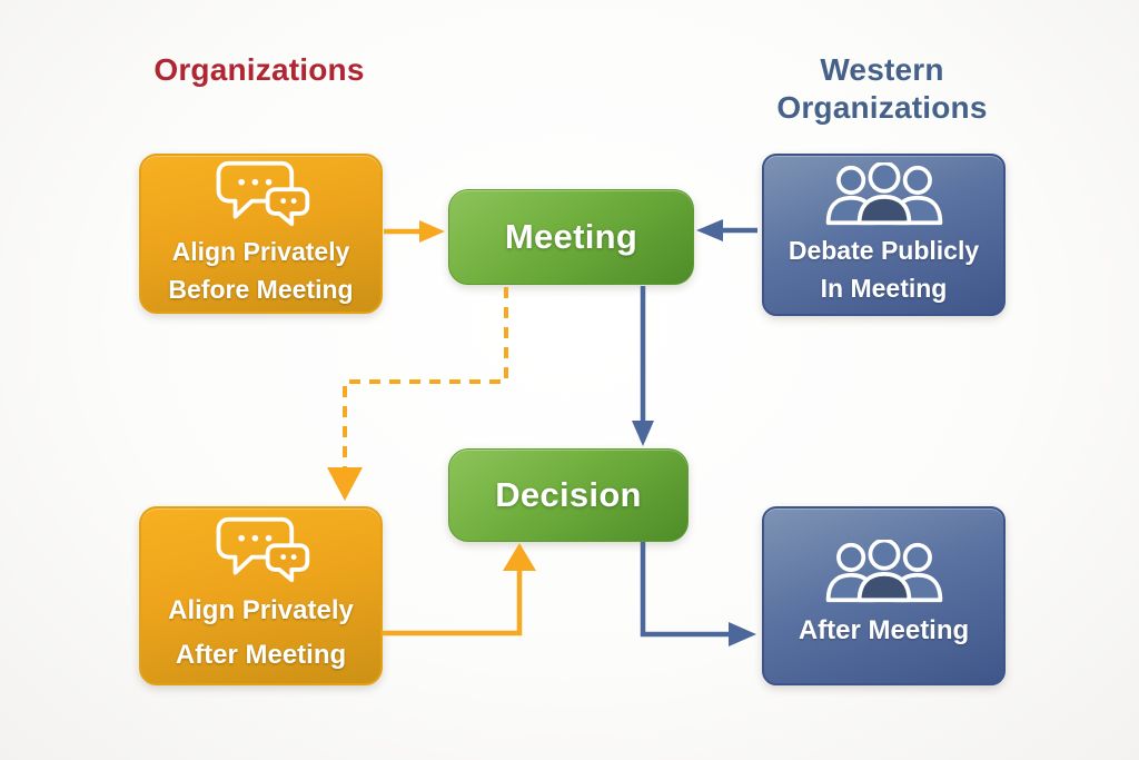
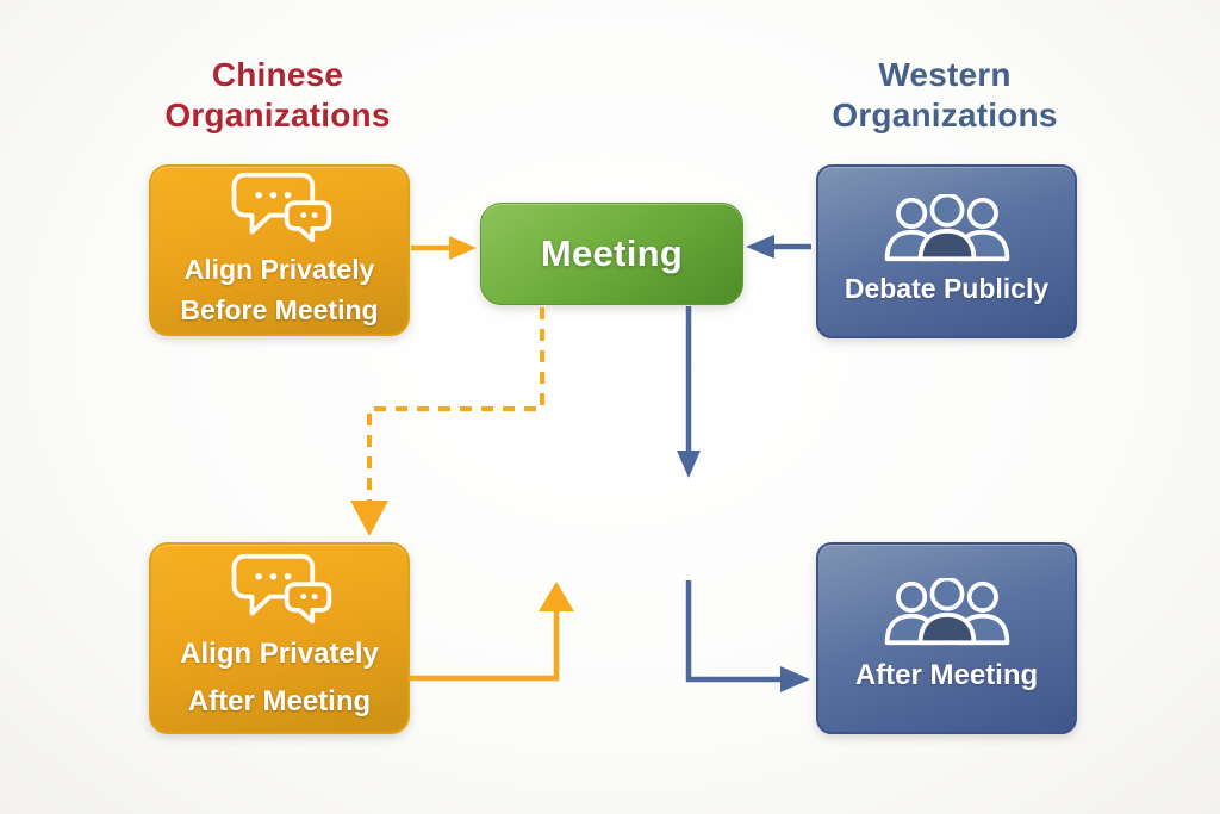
+ Chinese
  Organizations
  Western
  Organizations
  Align Privately
  Before Meeting
  Meeting
  Debate Publicly
- In Meeting
- Decision
  Align Privately
  After Meeting
  After Meeting
